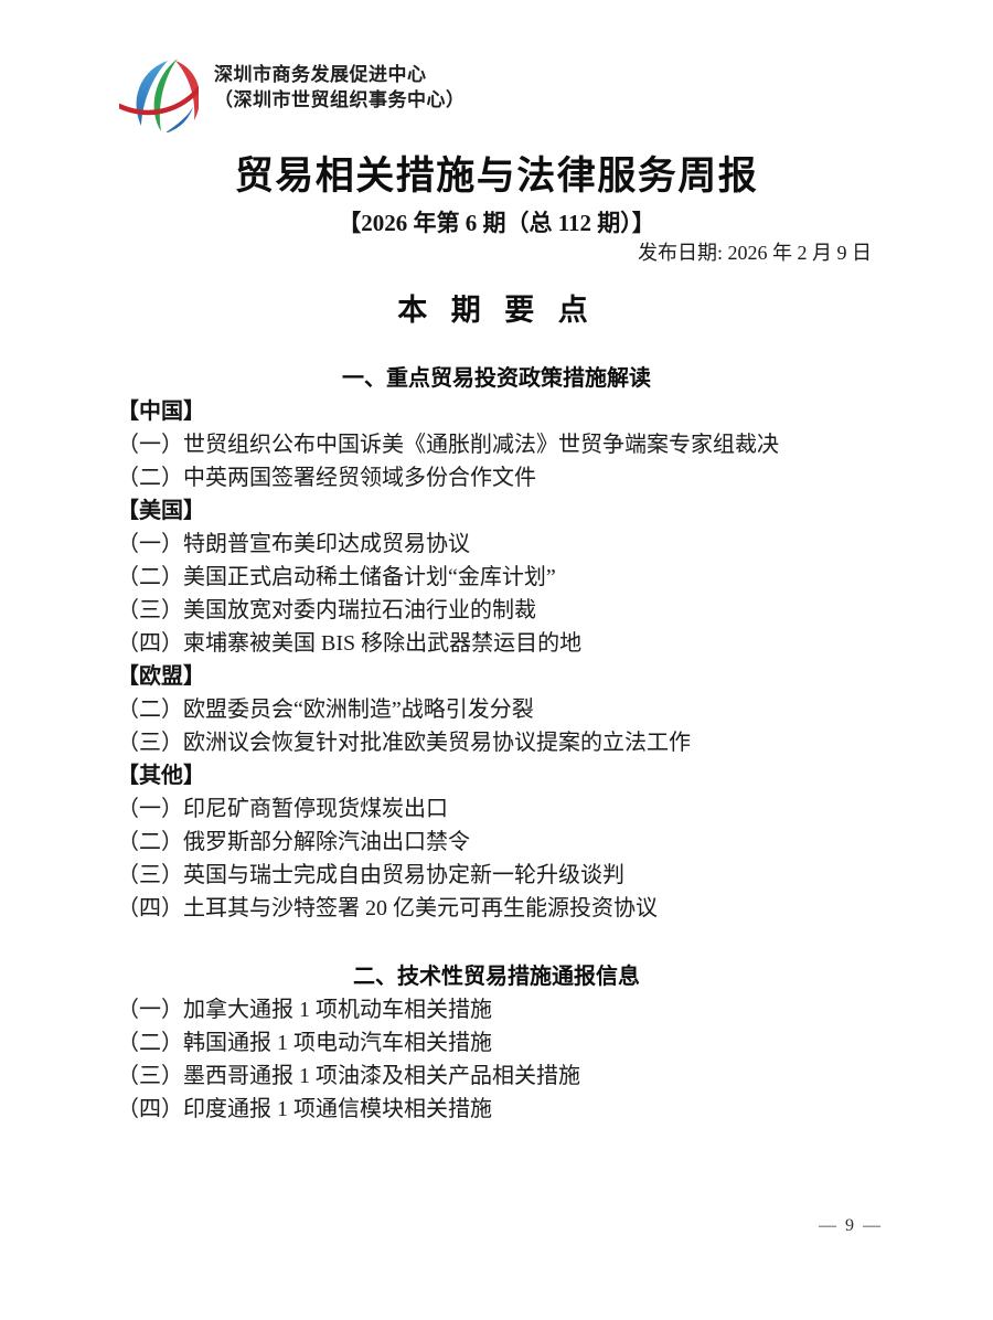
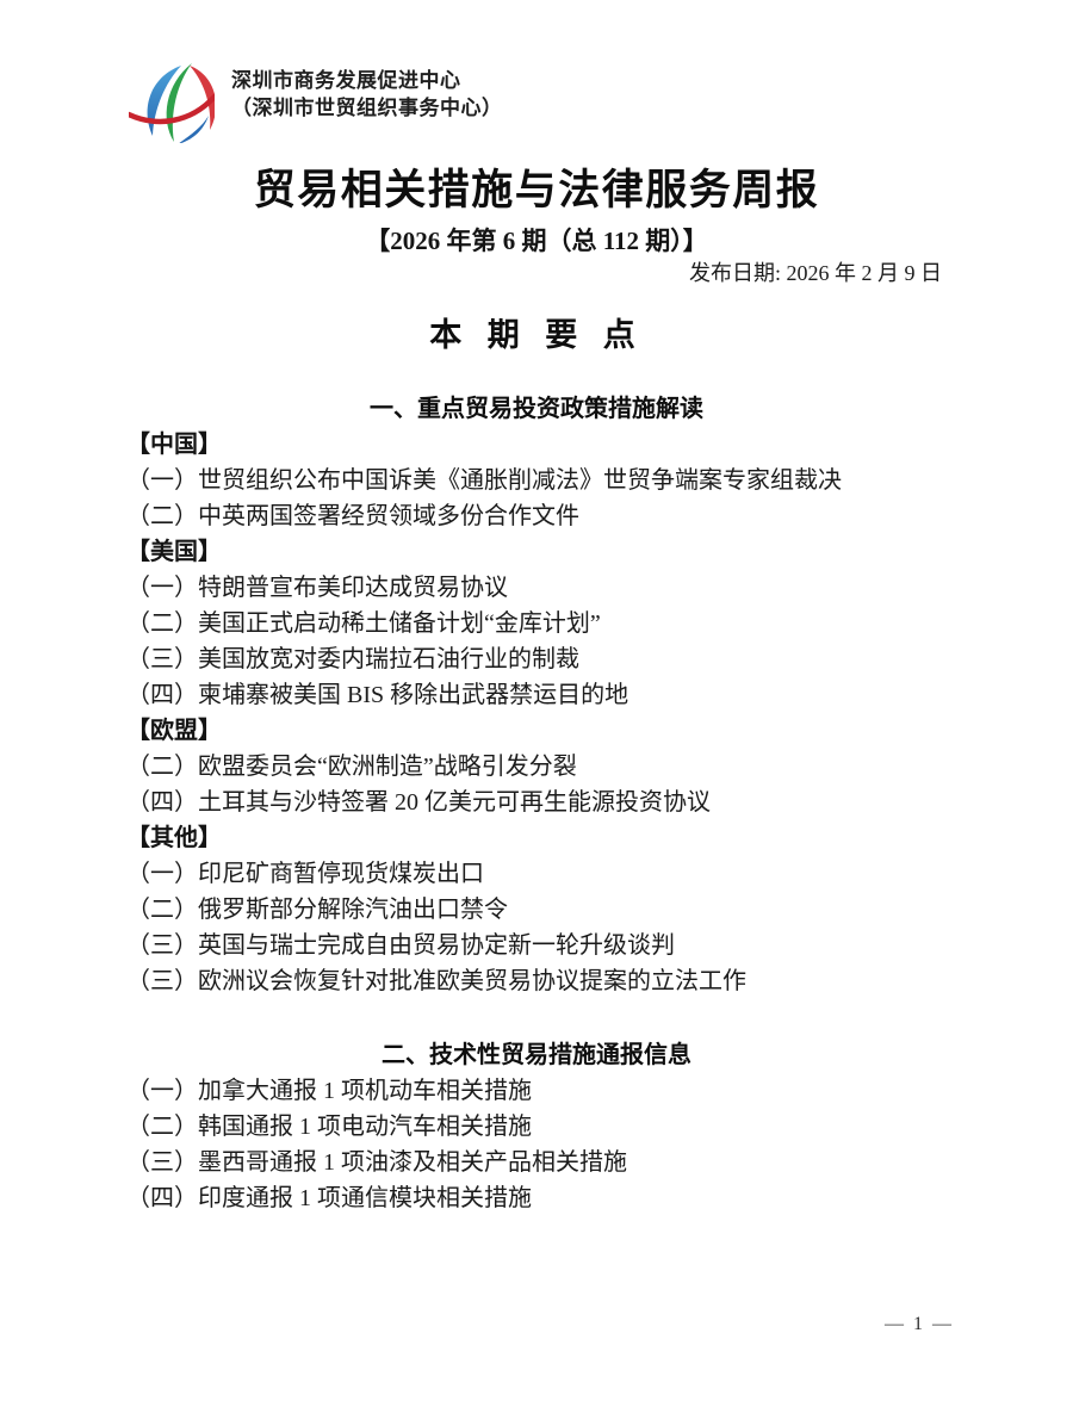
  深圳市商务发展促进中心
  （深圳市世贸组织事务中心）
  贸易相关措施与法律服务周报
  【2026 年第 6 期（总 112 期）】
  发布日期: 2026 年 2 月 9 日
  本 期 要 点
  一、重点贸易投资政策措施解读
  【中国】
  （一）世贸组织公布中国诉美《通胀削减法》世贸争端案专家组裁决
  （二）中英两国签署经贸领域多份合作文件
  【美国】
  （一）特朗普宣布美印达成贸易协议
  （二）美国正式启动稀土储备计划“金库计划”
  （三）美国放宽对委内瑞拉石油行业的制裁
  （四）柬埔寨被美国 BIS 移除出武器禁运目的地
  【欧盟】
  （二）欧盟委员会“欧洲制造”战略引发分裂
- （三）欧洲议会恢复针对批准欧美贸易协议提案的立法工作
+ （四）土耳其与沙特签署 20 亿美元可再生能源投资协议
  【其他】
  （一）印尼矿商暂停现货煤炭出口
  （二）俄罗斯部分解除汽油出口禁令
  （三）英国与瑞士完成自由贸易协定新一轮升级谈判
- （四）土耳其与沙特签署 20 亿美元可再生能源投资协议
+ （三）欧洲议会恢复针对批准欧美贸易协议提案的立法工作
  二、技术性贸易措施通报信息
  （一）加拿大通报 1 项机动车相关措施
  （二）韩国通报 1 项电动汽车相关措施
  （三）墨西哥通报 1 项油漆及相关产品相关措施
  （四）印度通报 1 项通信模块相关措施
- — 9 —
+ — 1 —
